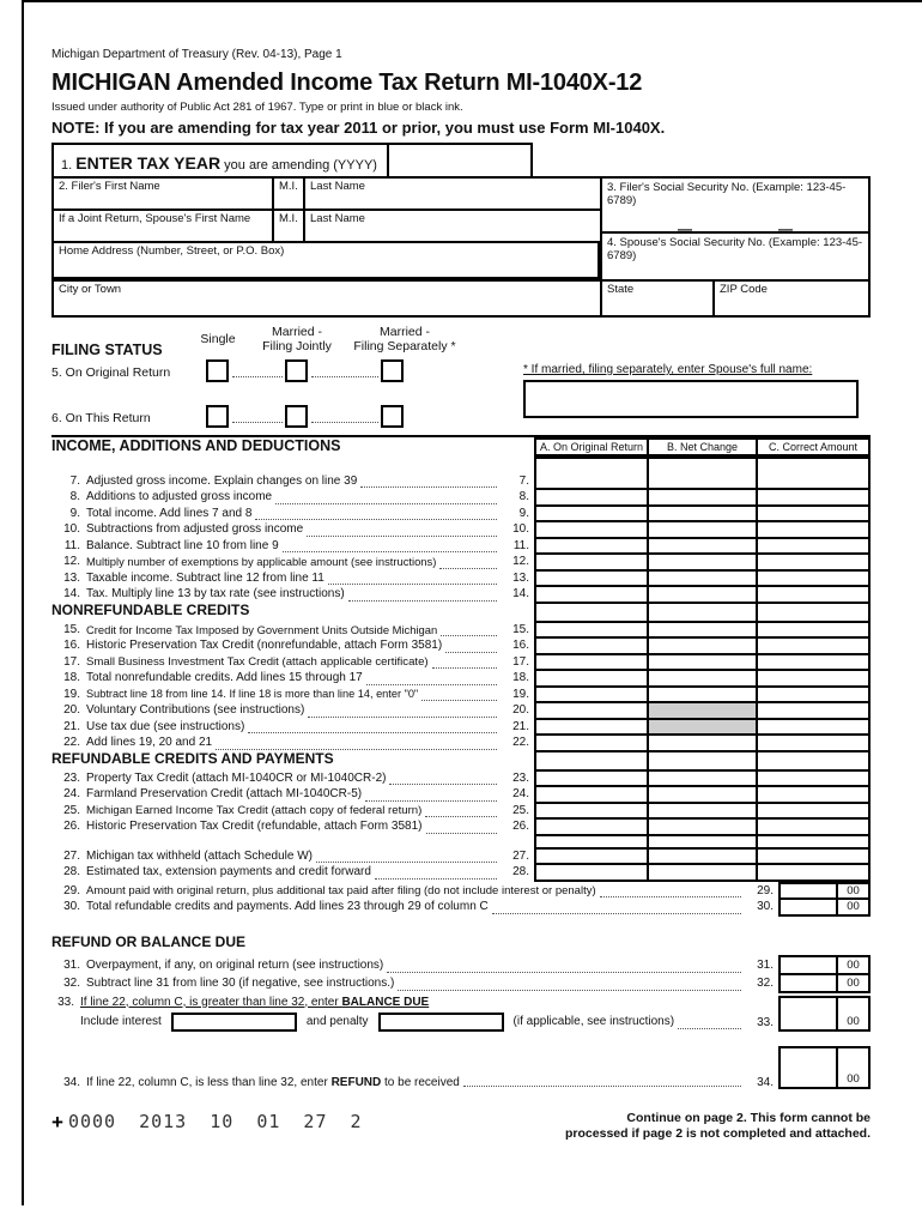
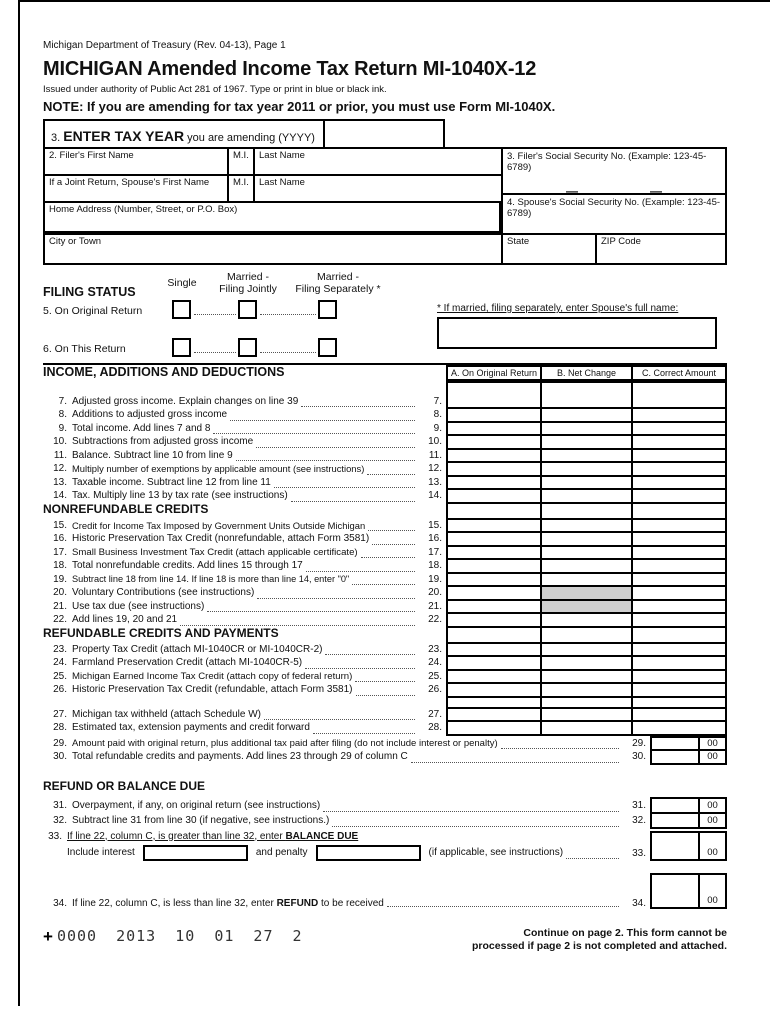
  Michigan Department of Treasury (Rev. 04-13), Page 1
  MICHIGAN Amended Income Tax Return MI-1040X-12
  Issued under authority of Public Act 281 of 1967. Type or print in blue or black ink.
  NOTE: If you are amending for tax year 2011 or prior, you must use Form MI-1040X.
- 1. ENTER TAX YEAR you are amending (YYYY)
+ 3. ENTER TAX YEAR you are amending (YYYY)
  2. Filer's First Name
  M.I.
  Last Name
  If a Joint Return, Spouse's First Name
  M.I.
  Last Name
  3. Filer's Social Security No. (Example: 123-45-6789)
  —
  —
  4. Spouse's Social Security No. (Example: 123-45-6789)
  Home Address (Number, Street, or P.O. Box)
  City or Town
  State
  ZIP Code
  FILING STATUS
  Single
  Married -
  Filing Jointly
  Married -
  Filing Separately *
  5. On Original Return
  6. On This Return
  * If married, filing separately, enter Spouse's full name:
  INCOME, ADDITIONS AND DEDUCTIONS
  A. On Original Return
  B. Net Change
  C. Correct Amount
  7.
  Adjusted gross income. Explain changes on line 39
  7.
  8.
  Additions to adjusted gross income
  8.
  9.
  Total income. Add lines 7 and 8
  9.
  10.
  Subtractions from adjusted gross income
  10.
  11.
  Balance. Subtract line 10 from line 9
  11.
  12.
  Multiply number of exemptions by applicable amount (see instructions)
  12.
  13.
  Taxable income. Subtract line 12 from line 11
  13.
  14.
  Tax. Multiply line 13 by tax rate (see instructions)
  14.
  NONREFUNDABLE CREDITS
  15.
  Credit for Income Tax Imposed by Government Units Outside Michigan
  15.
  16.
  Historic Preservation Tax Credit (nonrefundable, attach Form 3581)
  16.
  17.
  Small Business Investment Tax Credit (attach applicable certificate)
  17.
  18.
  Total nonrefundable credits. Add lines 15 through 17
  18.
  19.
  Subtract line 18 from line 14. If line 18 is more than line 14, enter "0"
  19.
  20.
  Voluntary Contributions (see instructions)
  20.
  21.
  Use tax due (see instructions)
  21.
  22.
  Add lines 19, 20 and 21
  22.
  REFUNDABLE CREDITS AND PAYMENTS
  23.
  Property Tax Credit (attach MI-1040CR or MI-1040CR-2)
  23.
  24.
  Farmland Preservation Credit (attach MI-1040CR-5)
  24.
  25.
  Michigan Earned Income Tax Credit (attach copy of federal return)
  25.
  26.
  Historic Preservation Tax Credit (refundable, attach Form 3581)
  26.
  27.
  Michigan tax withheld (attach Schedule W)
  27.
  28.
  Estimated tax, extension payments and credit forward
  28.
  29.
  Amount paid with original return, plus additional tax paid after filing (do not include interest or penalty)
  29.
  00
  30.
  Total refundable credits and payments. Add lines 23 through 29 of column C
  30.
  00
  REFUND OR BALANCE DUE
  31.
  Overpayment, if any, on original return (see instructions)
  31.
  00
  32.
  Subtract line 31 from line 30 (if negative, see instructions.)
  32.
  00
  33. If line 22, column C, is greater than line 32, enter BALANCE DUE
  Include interest
  and penalty
  (if applicable, see instructions)
  33.
  00
  34.
  If line 22, column C, is less than line 32, enter REFUND to be received
  34.
  00
  + 0000 2013 10 01 27 2
  Continue on page 2. This form cannot be
  processed if page 2 is not completed and attached.
